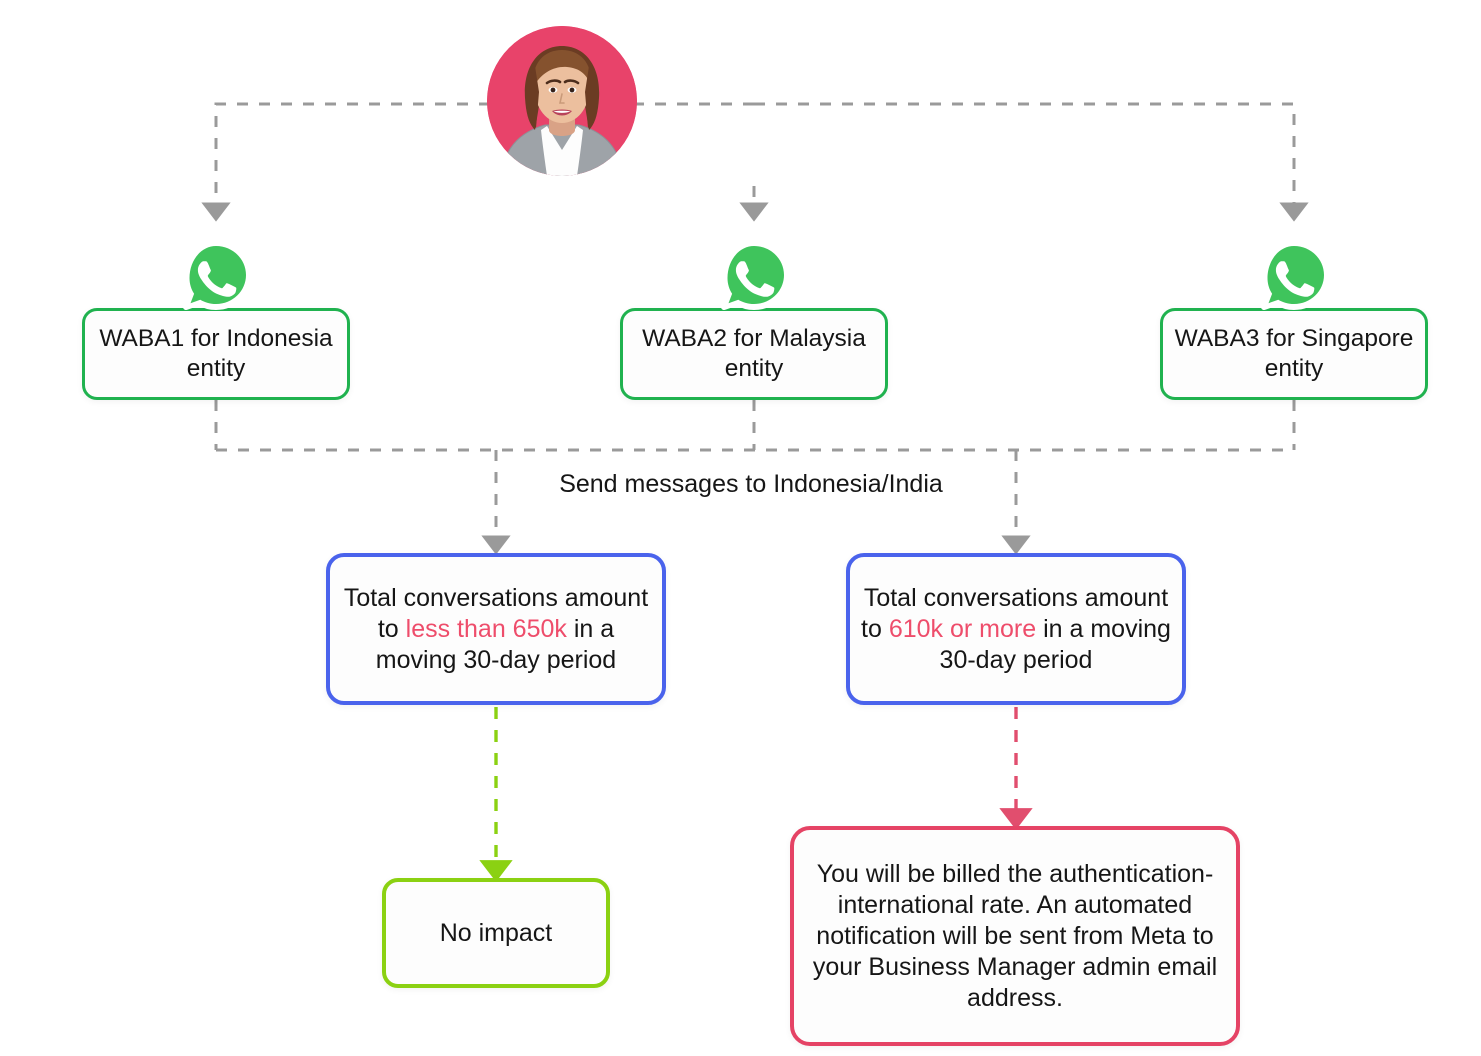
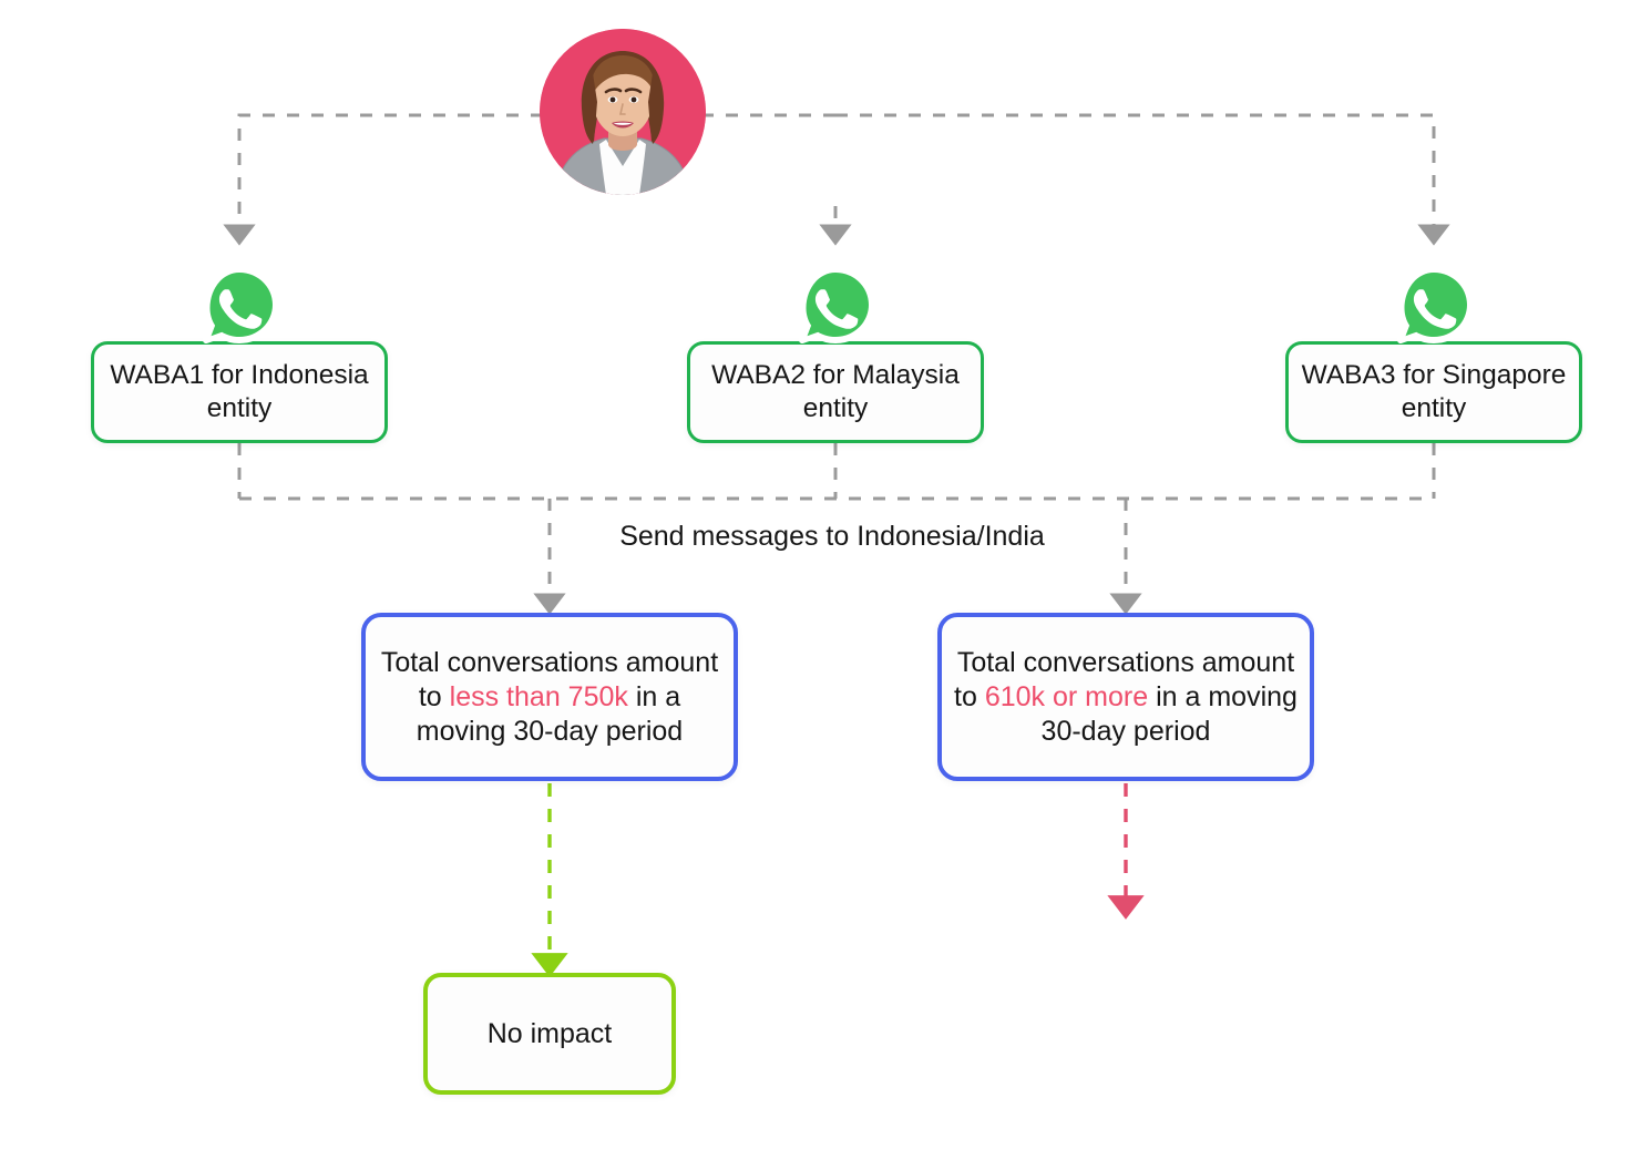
  WABA1 for Indonesia entity
  WABA2 for Malaysia entity
  WABA3 for Singapore entity
  Send messages to Indonesia/India
- Total conversations amount to less than 650k in a moving 30-day period
+ Total conversations amount to less than 750k in a moving 30-day period
  Total conversations amount to 610k or more in a moving 30-day period
  No impact
- You will be billed the authentication-international rate. An automated notification will be sent from Meta to your Business Manager admin email address.
